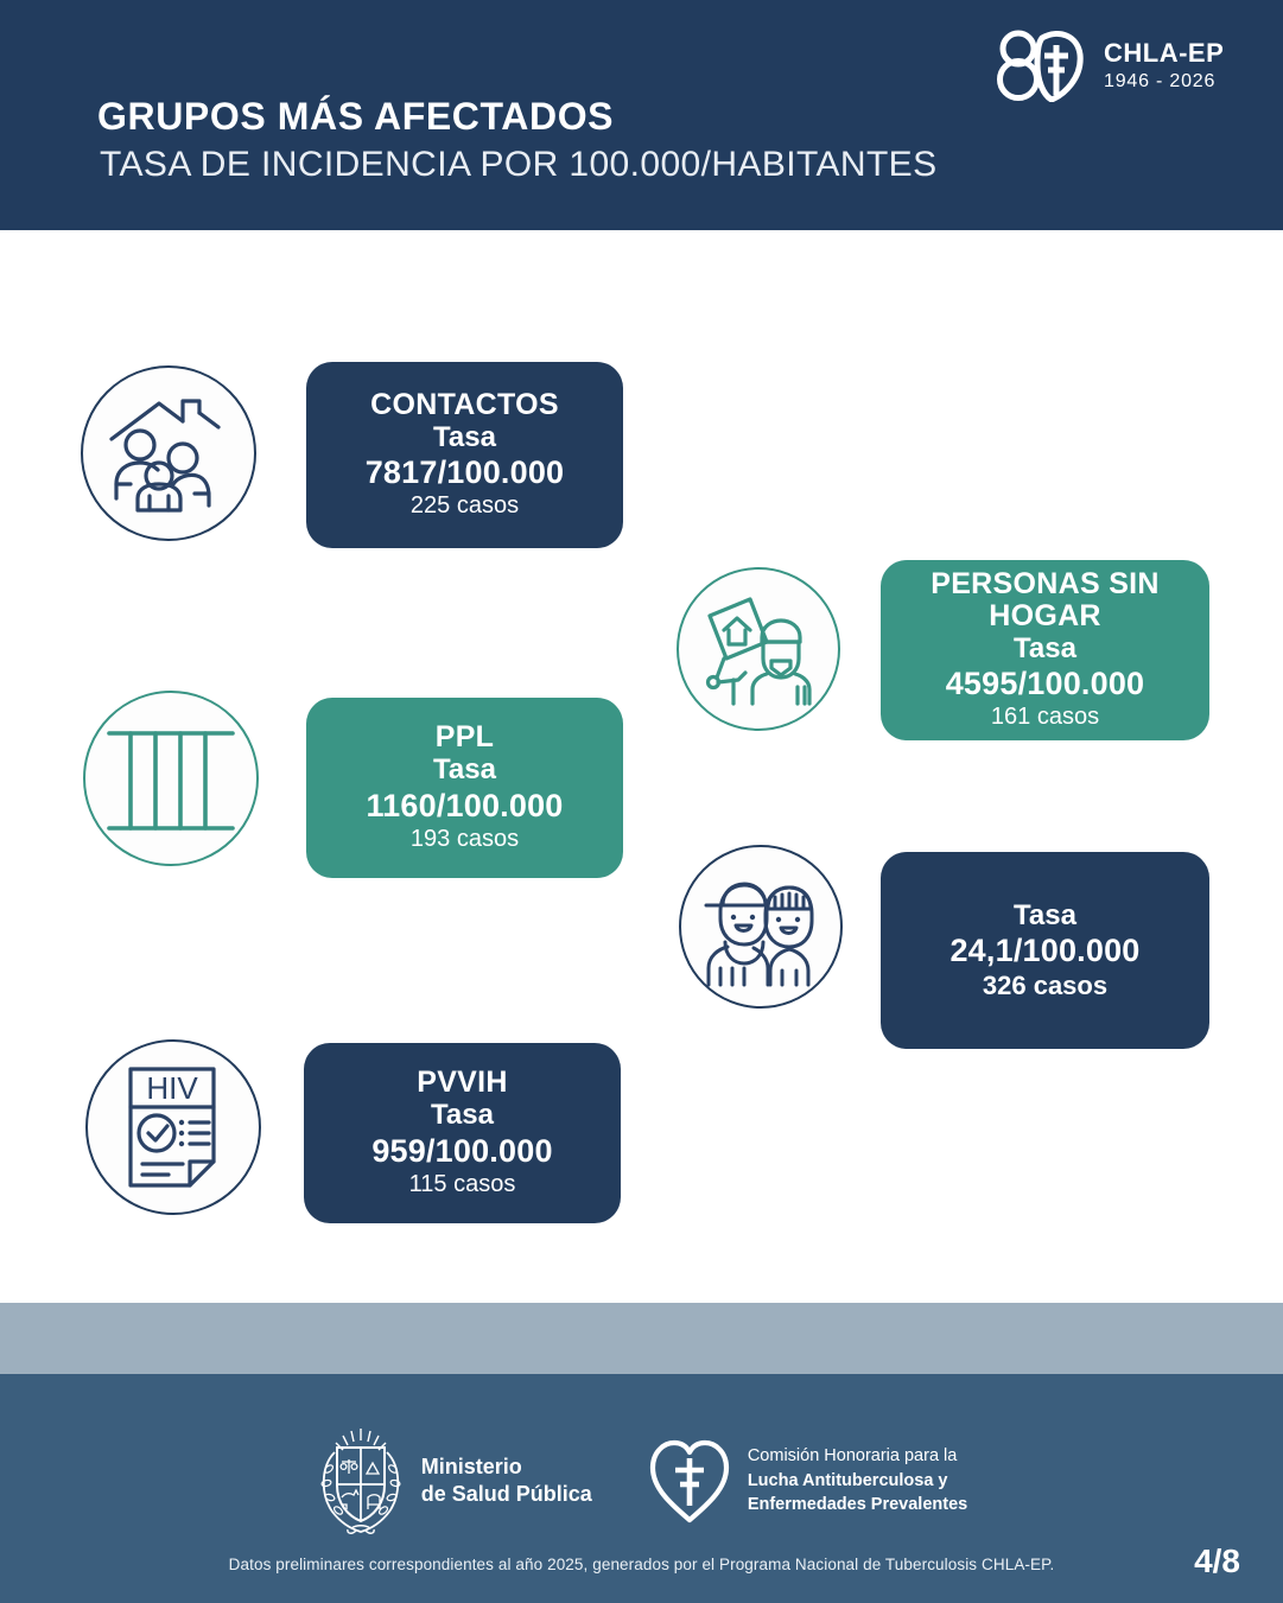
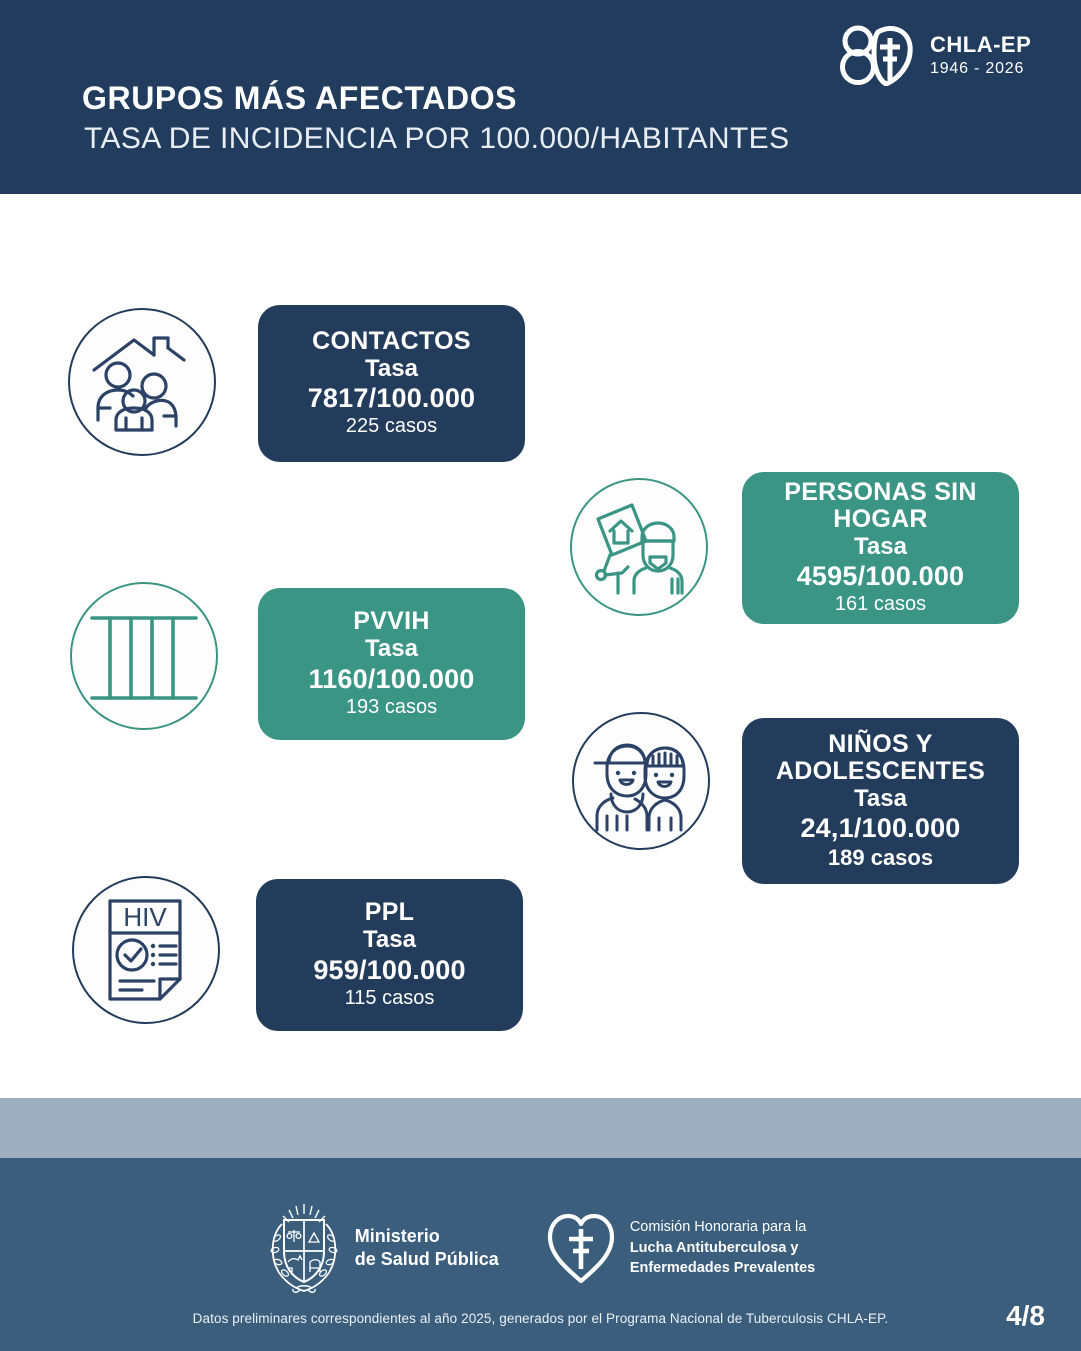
  GRUPOS MÁS AFECTADOS
  TASA DE INCIDENCIA POR 100.000/HABITANTES
  CHLA-EP
  1946 - 2026
  CONTACTOS
  Tasa
  7817/100.000
  225 casos
  PERSONAS SIN HOGAR
  Tasa
  4595/100.000
  161 casos
- PPL
+ PVVIH
  Tasa
  1160/100.000
  193 casos
+ NIÑOS Y ADOLESCENTES
  Tasa
  24,1/100.000
- 326 casos
+ 189 casos
  HIV
- PVVIH
+ PPL
  Tasa
  959/100.000
  115 casos
  Ministerio
  de Salud Pública
  Comisión Honoraria para la
  Lucha Antituberculosa y
  Enfermedades Prevalentes
  Datos preliminares correspondientes al año 2025, generados por el Programa Nacional de Tuberculosis CHLA-EP.
  4/8
